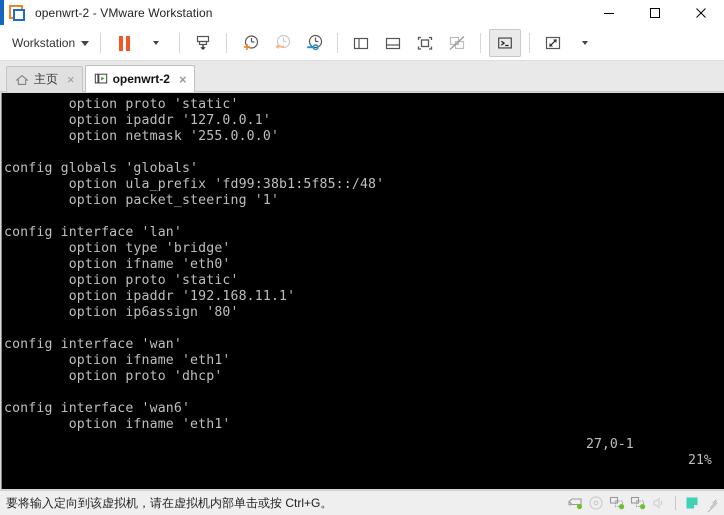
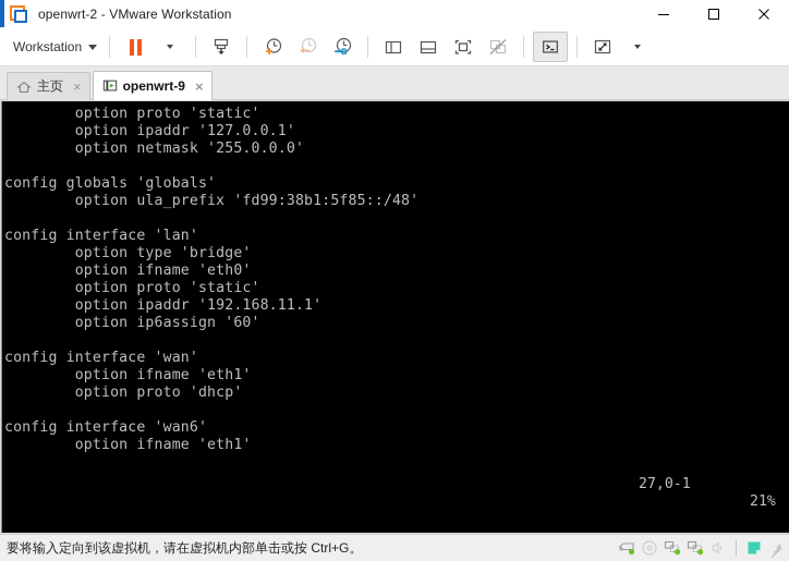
  openwrt-2 - VMware Workstation
  Workstation
  主页
  ×
- openwrt-2
+ openwrt-9
  ×
  option proto 'static'
  option ipaddr '127.0.0.1'
  option netmask '255.0.0.0'
  config globals 'globals'
  option ula_prefix 'fd99:38b1:5f85::/48'
- option packet_steering '1'
  config interface 'lan'
  option type 'bridge'
  option ifname 'eth0'
  option proto 'static'
  option ipaddr '192.168.11.1'
- option ip6assign '80'
+ option ip6assign '60'
  config interface 'wan'
  option ifname 'eth1'
  option proto 'dhcp'
  config interface 'wan6'
  option ifname 'eth1'
  27,0-1
  21%
  要将输入定向到该虚拟机，请在虚拟机内部单击或按 Ctrl+G。
